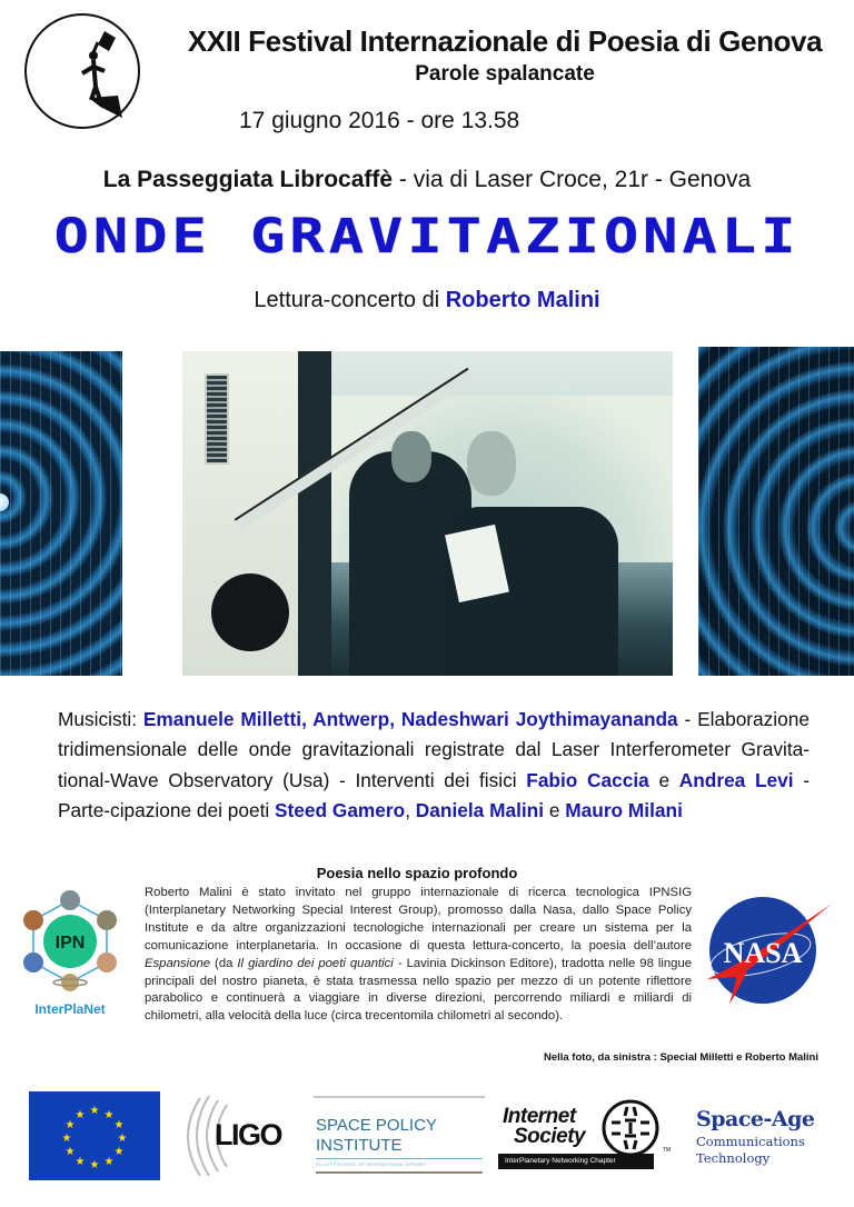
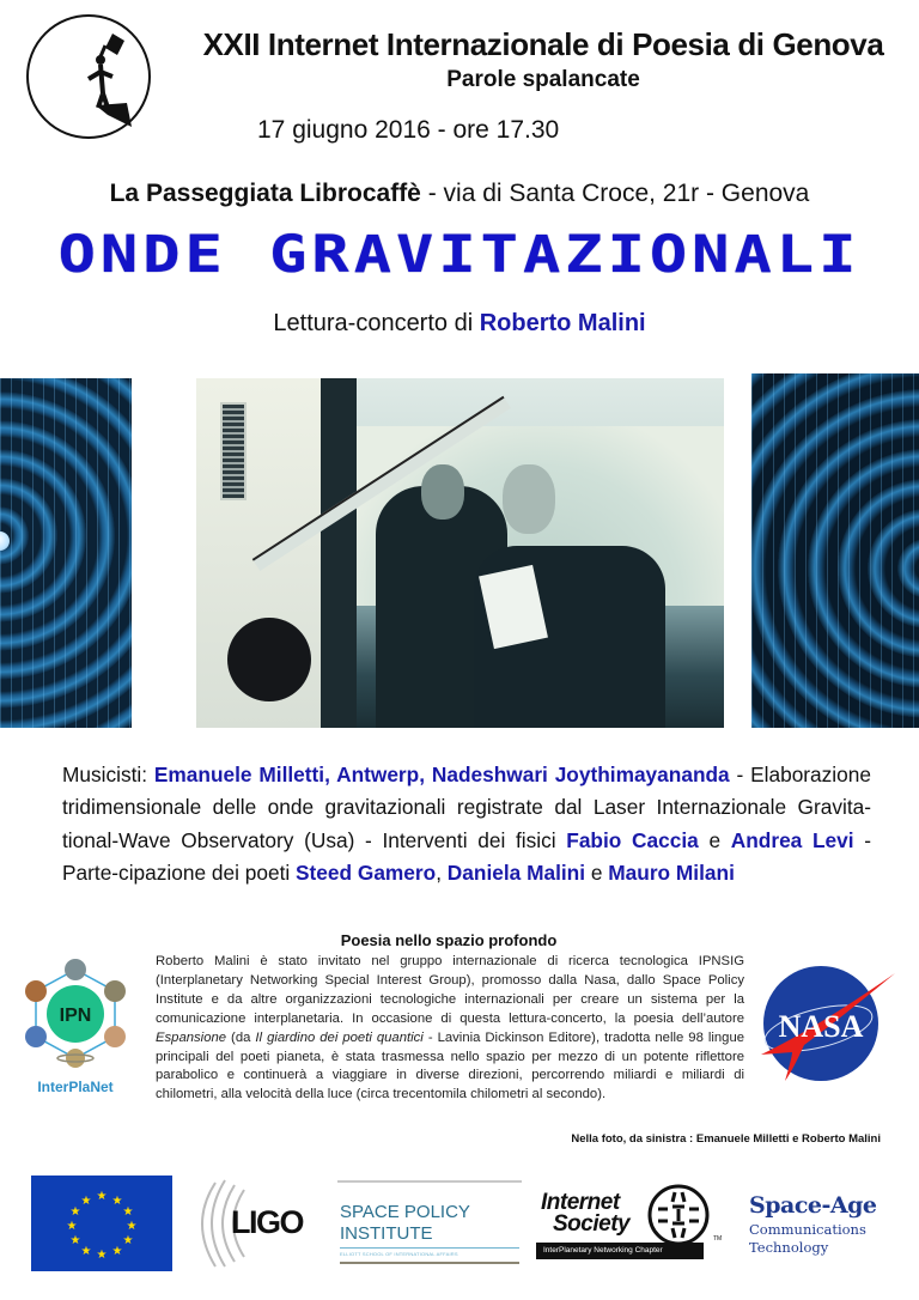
- XXII Festival Internazionale di Poesia di Genova
+ XXII Internet Internazionale di Poesia di Genova
  Parole spalancate
- 17 giugno 2016 - ore 13.58
+ 17 giugno 2016 - ore 17.30
- La Passeggiata Librocaffè - via di Laser Croce, 21r - Genova
+ La Passeggiata Librocaffè - via di Santa Croce, 21r - Genova
  ONDE GRAVITAZIONALI
  Lettura-concerto di Roberto Malini
- Musicisti: Emanuele Milletti, Antwerp, Nadeshwari Joythimayananda - Elaborazione tridimensionale delle onde gravitazionali registrate dal Laser Interferometer Gravita-tional-Wave Observatory (Usa) - Interventi dei fisici Fabio Caccia e Andrea Levi - Parte-cipazione dei poeti Steed Gamero, Daniela Malini e Mauro Milani
+ Musicisti: Emanuele Milletti, Antwerp, Nadeshwari Joythimayananda - Elaborazione tridimensionale delle onde gravitazionali registrate dal Laser Internazionale Gravita-tional-Wave Observatory (Usa) - Interventi dei fisici Fabio Caccia e Andrea Levi - Parte-cipazione dei poeti Steed Gamero, Daniela Malini e Mauro Milani
  IPN
  InterPlaNet
  Poesia nello spazio profondo
- Roberto Malini è stato invitato nel gruppo internazionale di ricerca tecnologica IPNSIG (Interplanetary Networking Special Interest Group), promosso dalla Nasa, dallo Space Policy Institute e da altre organizzazioni tecnologiche internazionali per creare un sistema per la comunicazione interplanetaria. In occasione di questa lettura-concerto, la poesia dell’autore Espansione (da Il giardino dei poeti quantici - Lavinia Dickinson Editore), tradotta nelle 98 lingue principali del nostro pianeta, è stata trasmessa nello spazio per mezzo di un potente riflettore parabolico e continuerà a viaggiare in diverse direzioni, percorrendo miliardi e miliardi di chilometri, alla velocità della luce (circa trecentomila chilometri al secondo).
+ Roberto Malini è stato invitato nel gruppo internazionale di ricerca tecnologica IPNSIG (Interplanetary Networking Special Interest Group), promosso dalla Nasa, dallo Space Policy Institute e da altre organizzazioni tecnologiche internazionali per creare un sistema per la comunicazione interplanetaria. In occasione di questa lettura-concerto, la poesia dell’autore Espansione (da Il giardino dei poeti quantici - Lavinia Dickinson Editore), tradotta nelle 98 lingue principali del poeti pianeta, è stata trasmessa nello spazio per mezzo di un potente riflettore parabolico e continuerà a viaggiare in diverse direzioni, percorrendo miliardi e miliardi di chilometri, alla velocità della luce (circa trecentomila chilometri al secondo).
  NASA
- Nella foto, da sinistra : Special Milletti e Roberto Malini
+ Nella foto, da sinistra : Emanuele Milletti e Roberto Malini
  ★
  ★
  ★
  ★
  ★
  ★
  ★
  ★
  ★
  ★
  ★
  ★
  LIGO
  SPACE POLICY
  INSTITUTE
  Internet
  Society
  Space-Age
  Communications
  Technology
